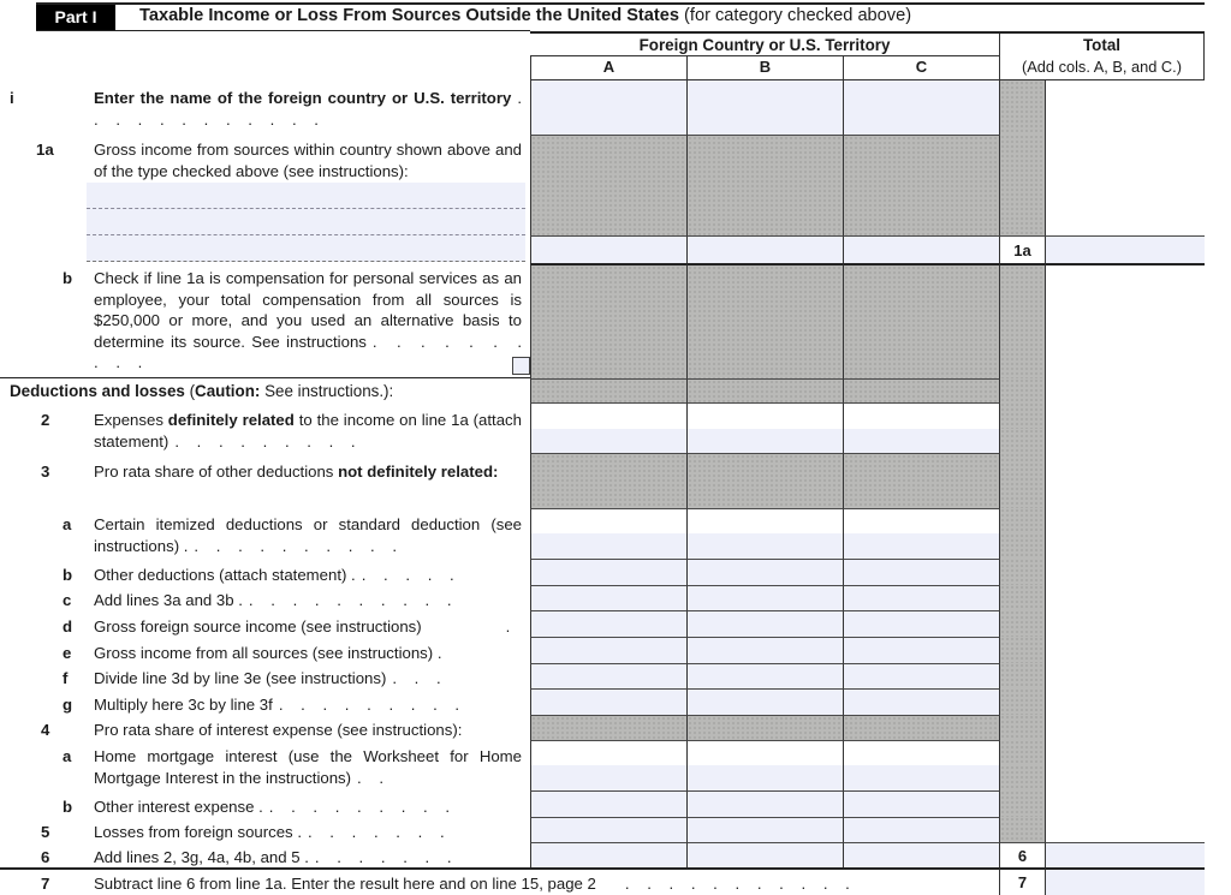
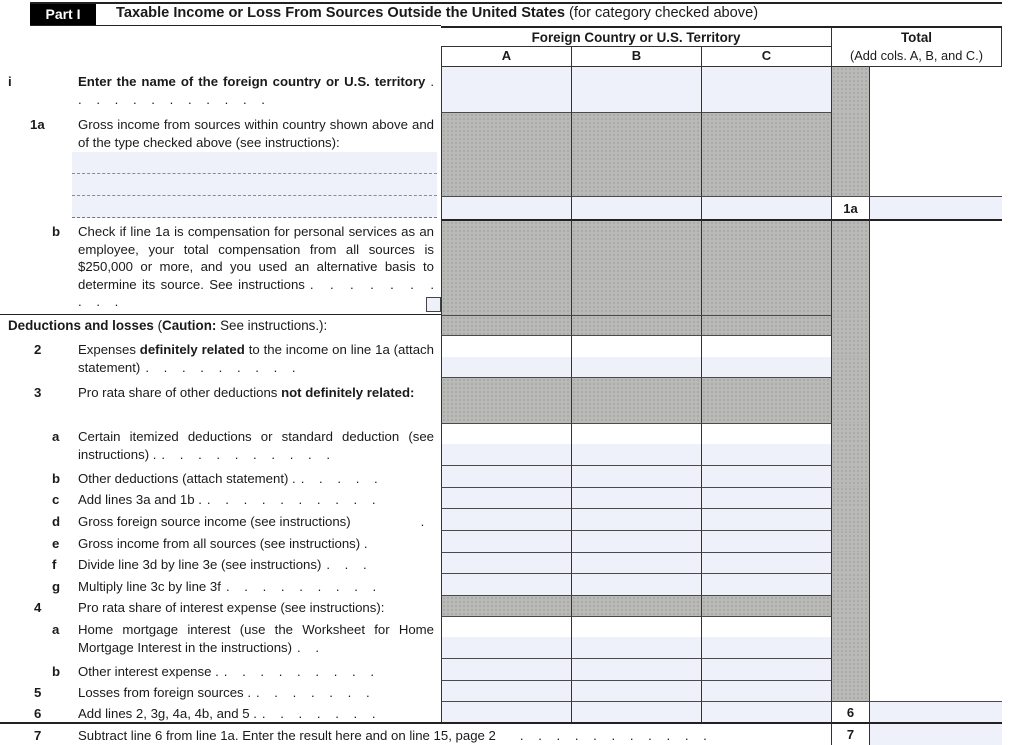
  Part I
  Taxable Income or Loss From Sources Outside the United States (for category checked above)
  Foreign Country or U.S. Territory
  Total
  A
  B
  C
  (Add cols. A, B, and C.)
  1a
  6
  7
  i
  Enter the name of the foreign country or U.S. territory . . . . . . . . . . . .
  1a
  Gross income from sources within country shown above and of the type checked above (see instructions):
  b
  Check if line 1a is compensation for personal services as an employee, your total compensation from all sources is $250,000 or more, and you used an alternative basis to determine its source. See instructions . . . . . . . . . .
  Deductions and losses (Caution: See instructions.):
  2
  Expenses definitely related to the income on line 1a (attach statement) . . . . . . . . .
  3
  Pro rata share of other deductions not definitely related:
  a
  Certain itemized deductions or standard deduction (see instructions) . . . . . . . . . . .
  b
  Other deductions (attach statement) . . . . . .
  c
- Add lines 3a and 3b . . . . . . . . . . .
+ Add lines 3a and 1b . . . . . . . . . . .
  d
  Gross foreign source income (see instructions) .
  e
  Gross income from all sources (see instructions) .
  f
  Divide line 3d by line 3e (see instructions) . . .
  g
- Multiply here 3c by line 3f . . . . . . . . .
+ Multiply line 3c by line 3f . . . . . . . . .
  4
  Pro rata share of interest expense (see instructions):
  a
  Home mortgage interest (use the Worksheet for Home Mortgage Interest in the instructions) . .
  b
  Other interest expense . . . . . . . . . .
  5
  Losses from foreign sources . . . . . . . .
  6
  Add lines 2, 3g, 4a, 4b, and 5 . . . . . . . .
  7
  Subtract line 6 from line 1a. Enter the result here and on line 15, page 2 . . . . . . . . . . .
